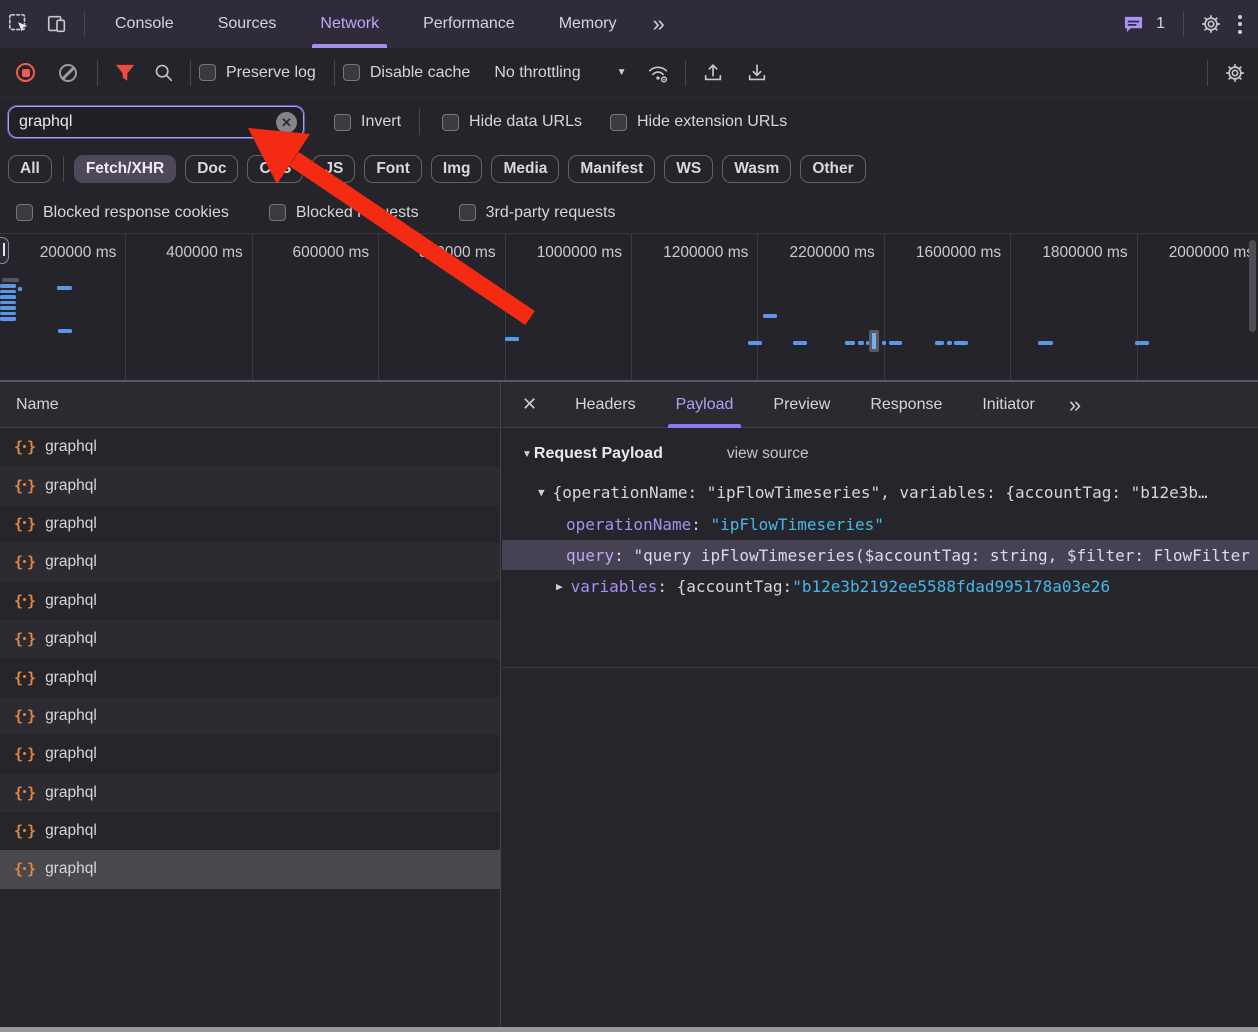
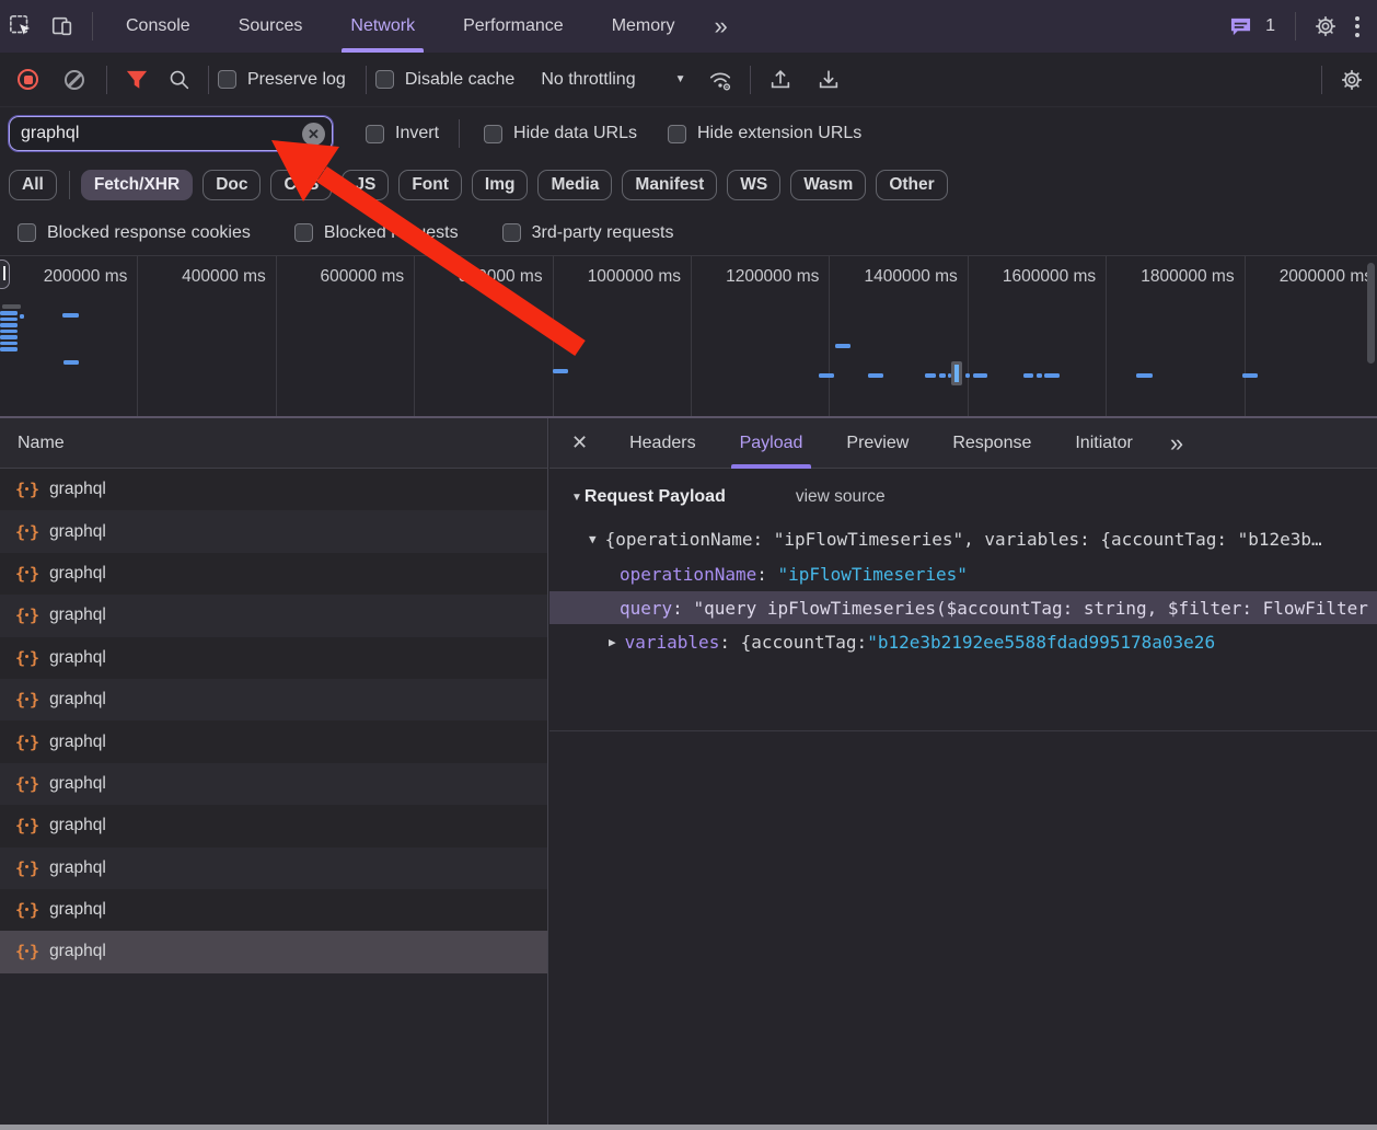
  Console
  Sources
  Network
  Performance
  Memory
  »
  1
  Preserve log
  Disable cache
  No throttling
  ▼
  graphql
  ✕
  Invert
  Hide data URLs
  Hide extension URLs
  All
  Fetch/XHR
  Doc
  JS
  Font
  Img
  Media
  Manifest
  WS
  Wasm
  Other
  Blocked response cookies
  Blockedests
  3rd-party requests
  200000 ms
  400000 ms
  600000 ms
  1000000 ms
  1200000 ms
- 2200000 ms
+ 1400000 ms
  1600000 ms
  1800000 ms
  2000000 m
  Name
  { }
  graphql
  { }
  graphql
  { }
  graphql
  { }
  graphql
  { }
  graphql
  { }
  graphql
  { }
  graphql
  { }
  graphql
  { }
  graphql
  { }
  graphql
  { }
  graphql
  { }
  graphql
  ✕
  Headers
  Payload
  Preview
  Response
  Initiator
  »
  ▼
  Request Payload
  view source
  ▼
  {operationName: "ipFlowTimeseries", variables: {accountTag: "b12e3b…
  operationName
  :
  "ipFlowTimeseries"
  query
  :
  "query ipFlowTimeseries($accountTag: string, $filter: FlowFilter
  ▶
  variables
  :
  {accountTag:
  "b12e3b2192ee5588fdad995178a03e26
